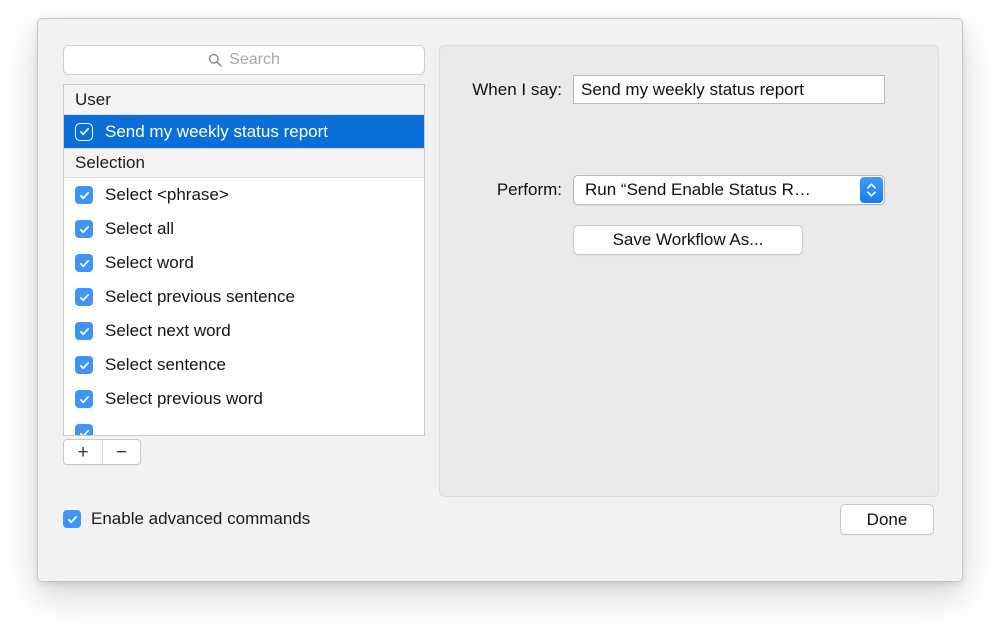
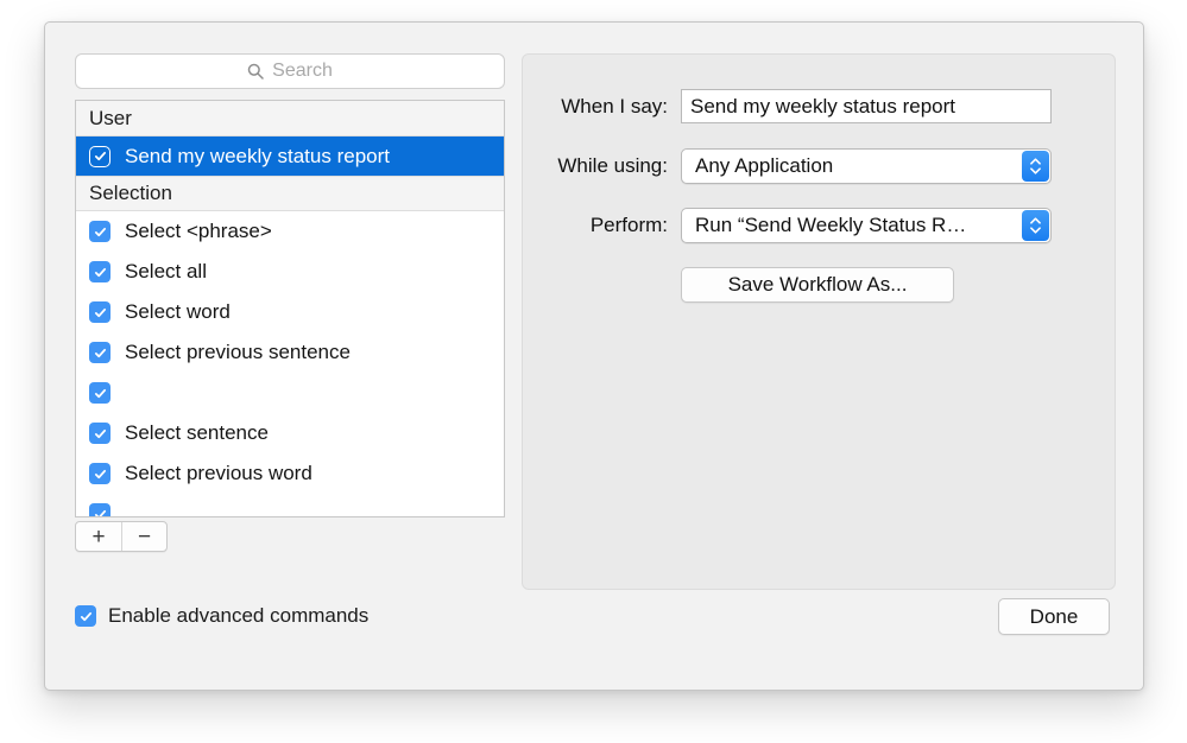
  Search
  User
  Send my weekly status report
  Selection
  Select <phrase>
  Select all
  Select word
  Select previous sentence
- Select next word
  Select sentence
  Select previous word
  +
  −
  Enable advanced commands
  When I say:
  Send my weekly status report
+ While using:
+ Any Application
  Perform:
- Run “Send Enable Status R…
+ Run “Send Weekly Status R…
  Save Workflow As...
  Done
